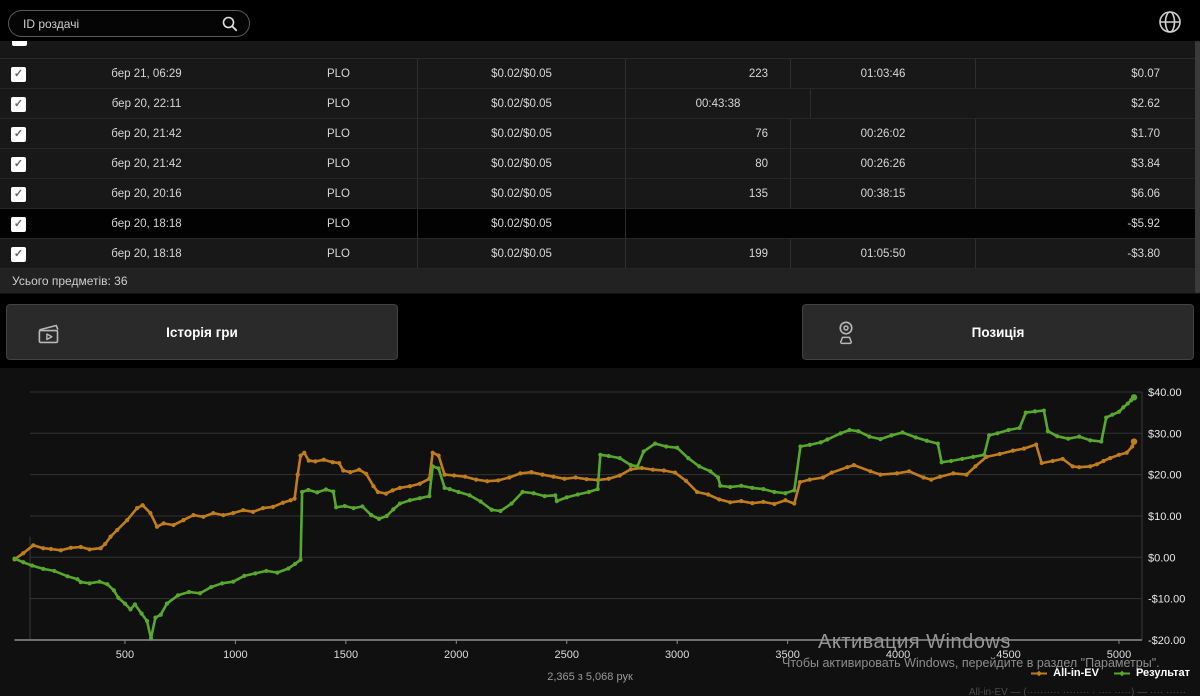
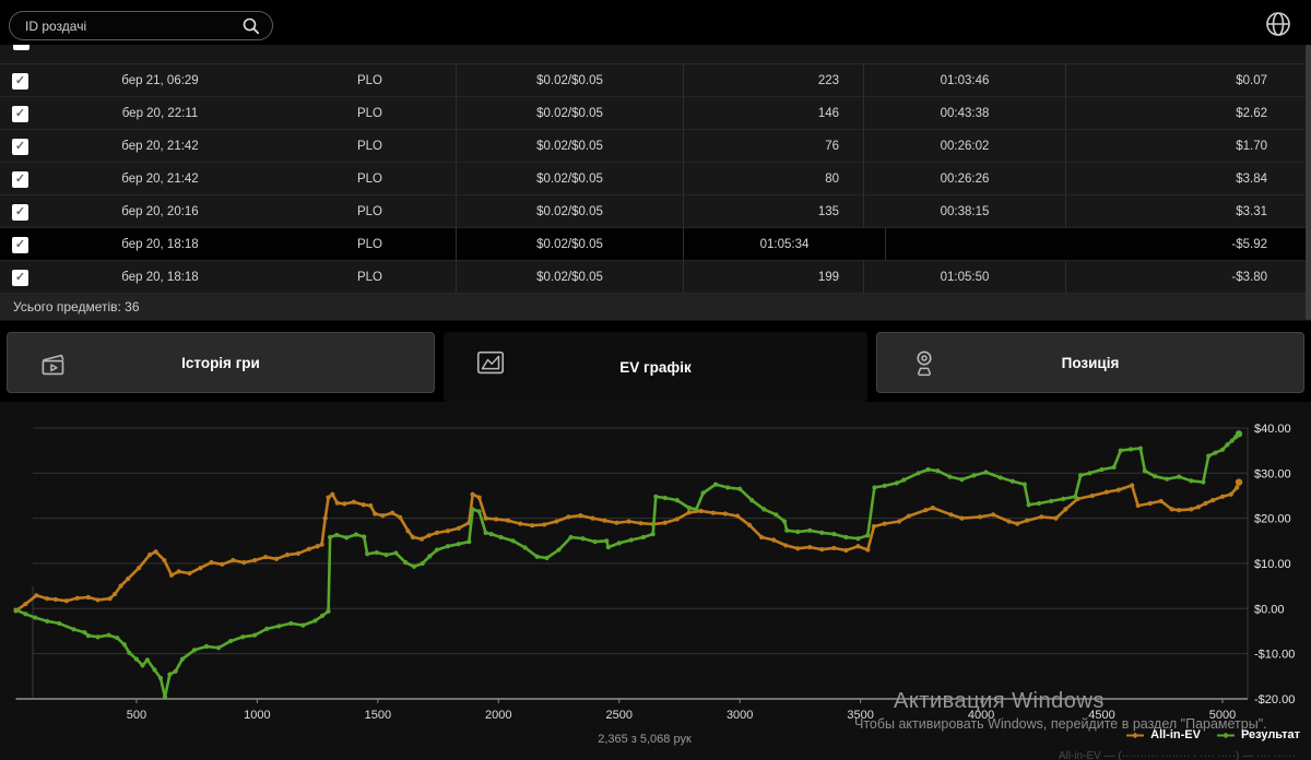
  ID роздачі
  ✓
  бер 21, 06:29
  PLO
  $0.02/$0.05
  223
  01:03:46
  $0.07
  ✓
  бер 20, 22:11
  PLO
  $0.02/$0.05
+ 146
  00:43:38
  $2.62
  ✓
  бер 20, 21:42
  PLO
  $0.02/$0.05
  76
  00:26:02
  $1.70
  ✓
  бер 20, 21:42
  PLO
  $0.02/$0.05
  80
  00:26:26
  $3.84
  ✓
  бер 20, 20:16
  PLO
  $0.02/$0.05
  135
  00:38:15
- $6.06
+ $3.31
  ✓
  бер 20, 18:18
  PLO
  $0.02/$0.05
+ 01:05:34
  -$5.92
  ✓
  бер 20, 18:18
  PLO
  $0.02/$0.05
  199
  01:05:50
  -$3.80
  Усього предметів: 36
  Історія гри
+ EV графік
  Позиція
  $40.00
  $30.00
  $20.00
  $10.00
  $0.00
  -$10.00
  -$20.00
  500
  1000
  1500
  2000
  2500
  3000
  3500
  4000
  4500
  5000
  Активация Windows
  Чтобы активировать Windows, перейдите в раздел "Параметры".
  2,365 з 5,068 рук
  All-in-EV
  Результат
  All-in-EV — (·········· ········ · ···· ·····) — ···· ······
